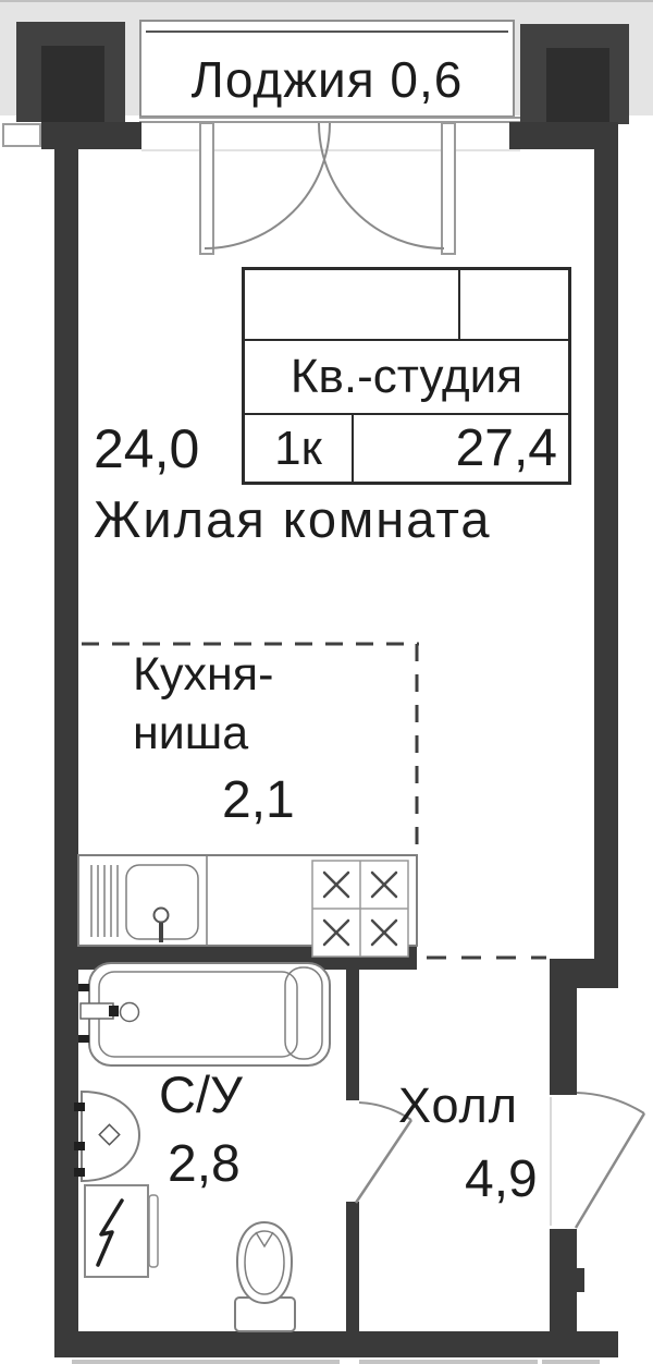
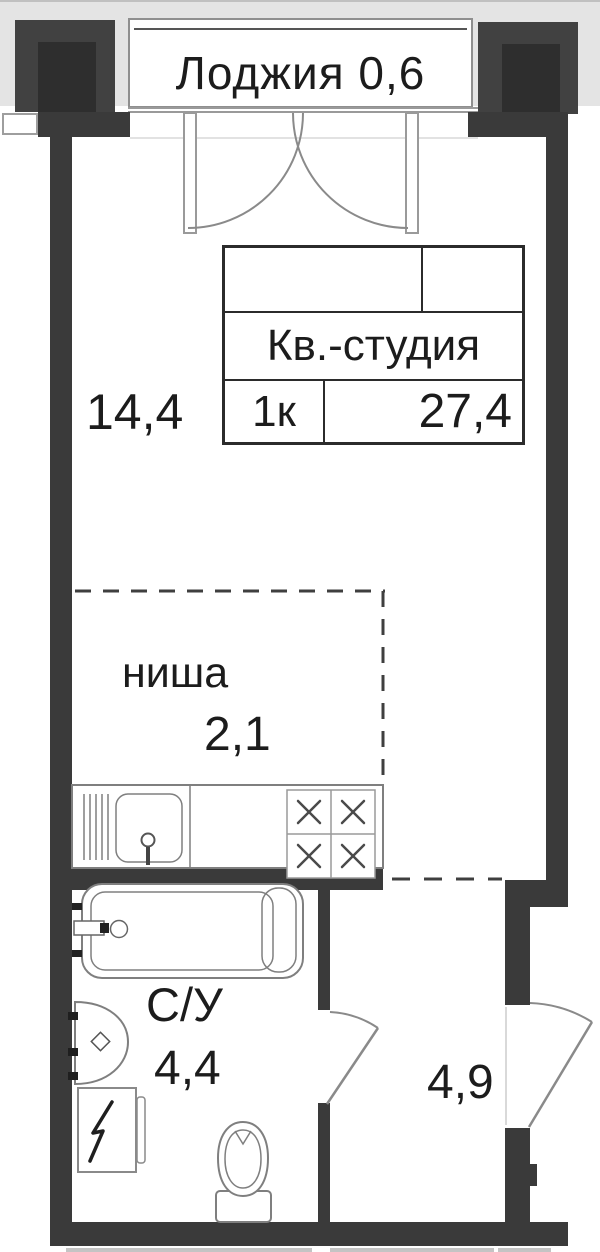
  Лоджия 0,6
  Кв.-студия
  1к
  27,4
- 24,0
+ 14,4
- Жилая комната
- Кухня-
  ниша
  2,1
  С/У
- 2,8
+ 4,4
- Холл
  4,9
